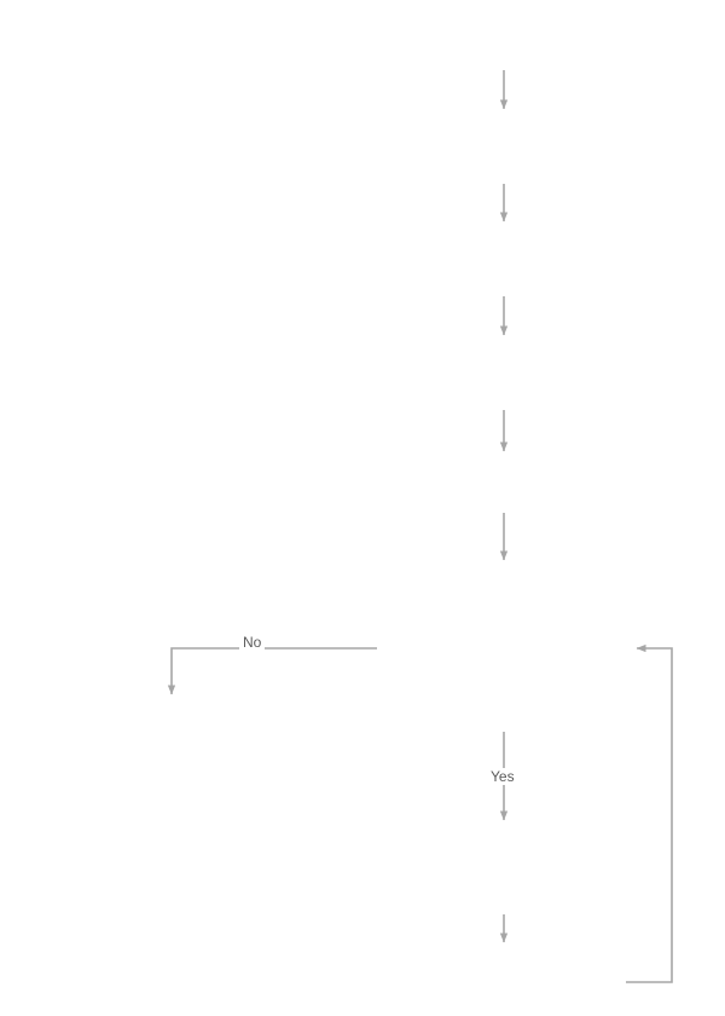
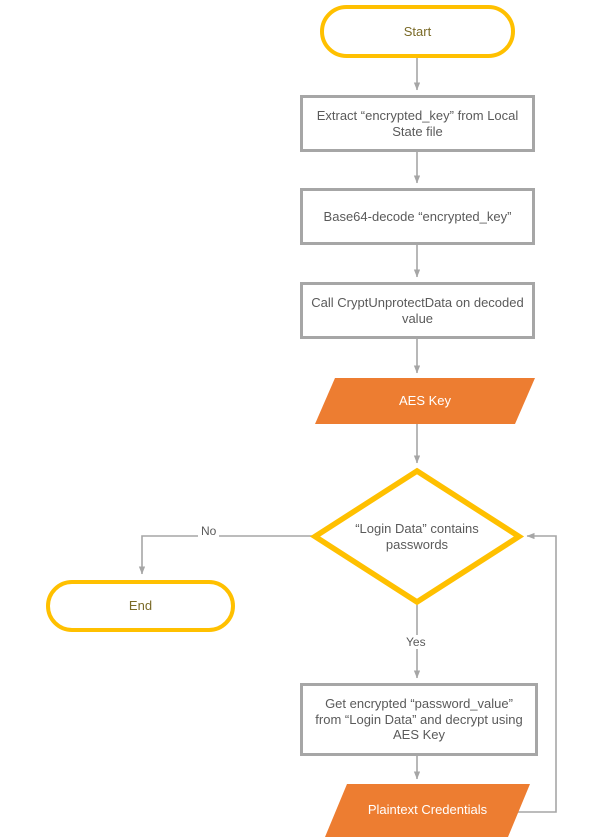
  No
  Yes
+ Start
+ Extract “encrypted_key” from Local State file
+ Base64-decode “encrypted_key”
+ Call CryptUnprotectData on decoded value
+ AES Key
+ “Login Data” contains passwords
+ End
+ Get encrypted “password_value” from “Login Data” and decrypt using AES Key
+ Plaintext Credentials
